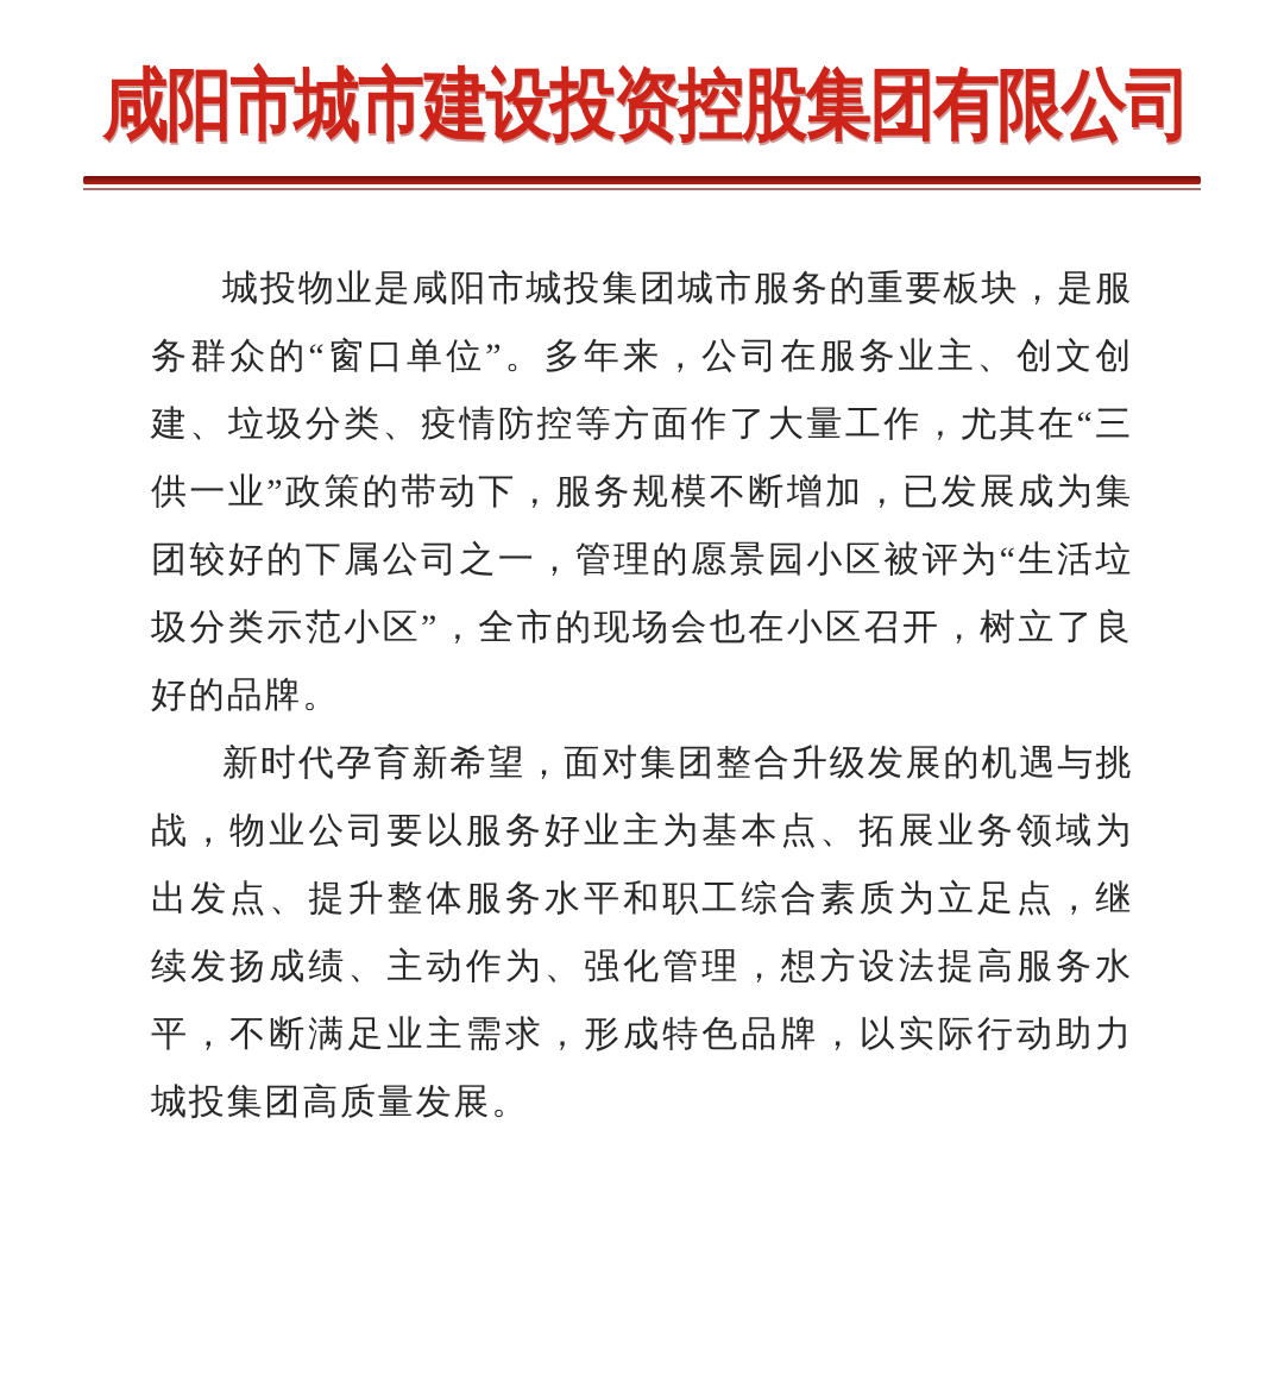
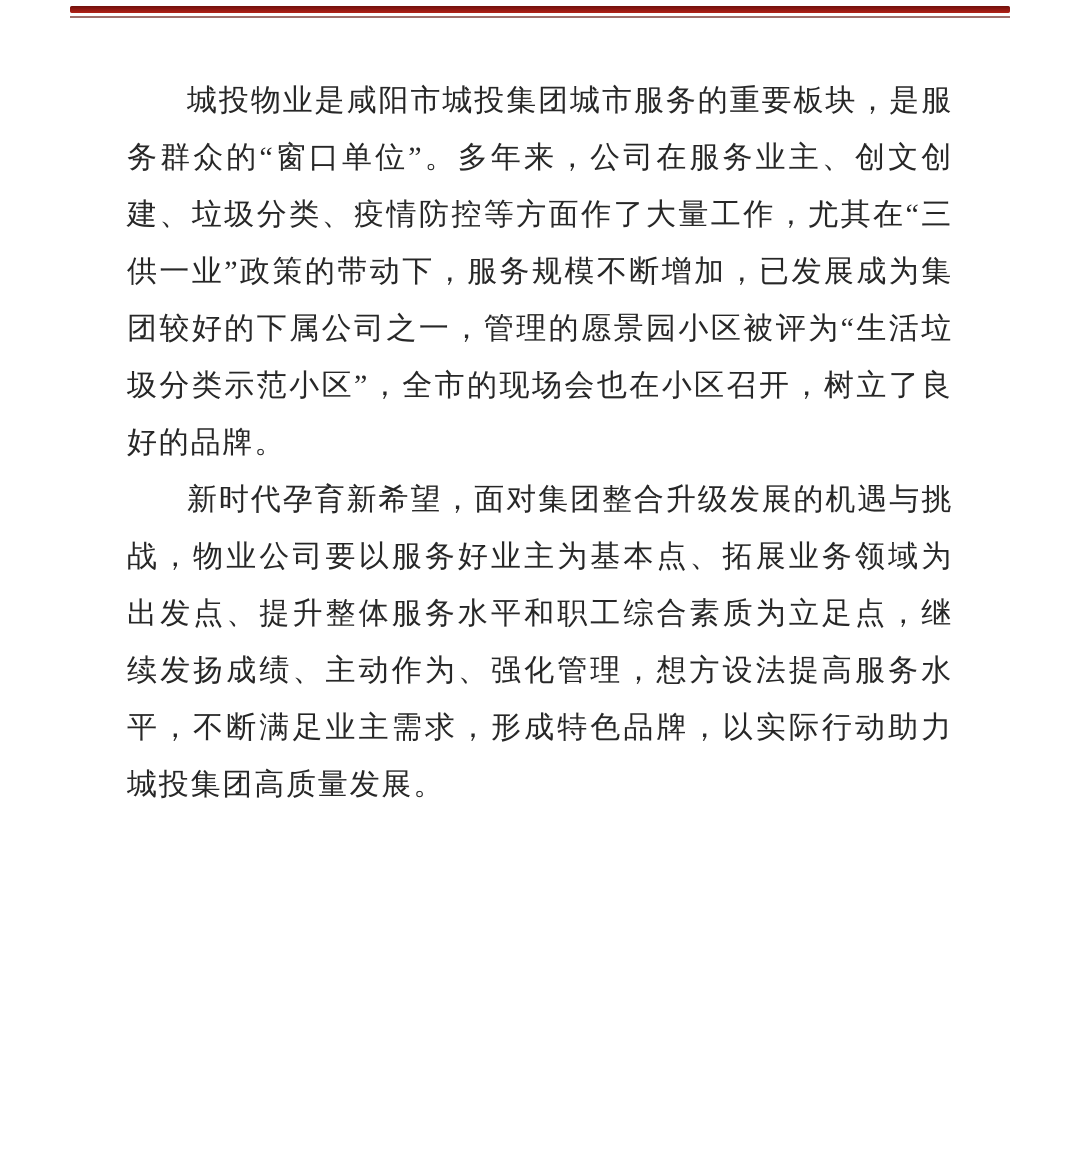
- 咸阳市城市建设投资控股集团有限公司
  城投物业是咸阳市城投集团城市服务的重要板块，是服务群众的“窗口单位”。多年来，公司在服务业主、创文创建、垃圾分类、疫情防控等方面作了大量工作，尤其在“三供一业”政策的带动下，服务规模不断增加，已发展成为集团较好的下属公司之一，管理的愿景园小区被评为“生活垃圾分类示范小区”，全市的现场会也在小区召开，树立了良好的品牌。
  新时代孕育新希望，面对集团整合升级发展的机遇与挑战，物业公司要以服务好业主为基本点、拓展业务领域为出发点、提升整体服务水平和职工综合素质为立足点，继续发扬成绩、主动作为、强化管理，想方设法提高服务水平，不断满足业主需求，形成特色品牌，以实际行动助力城投集团高质量发展。
